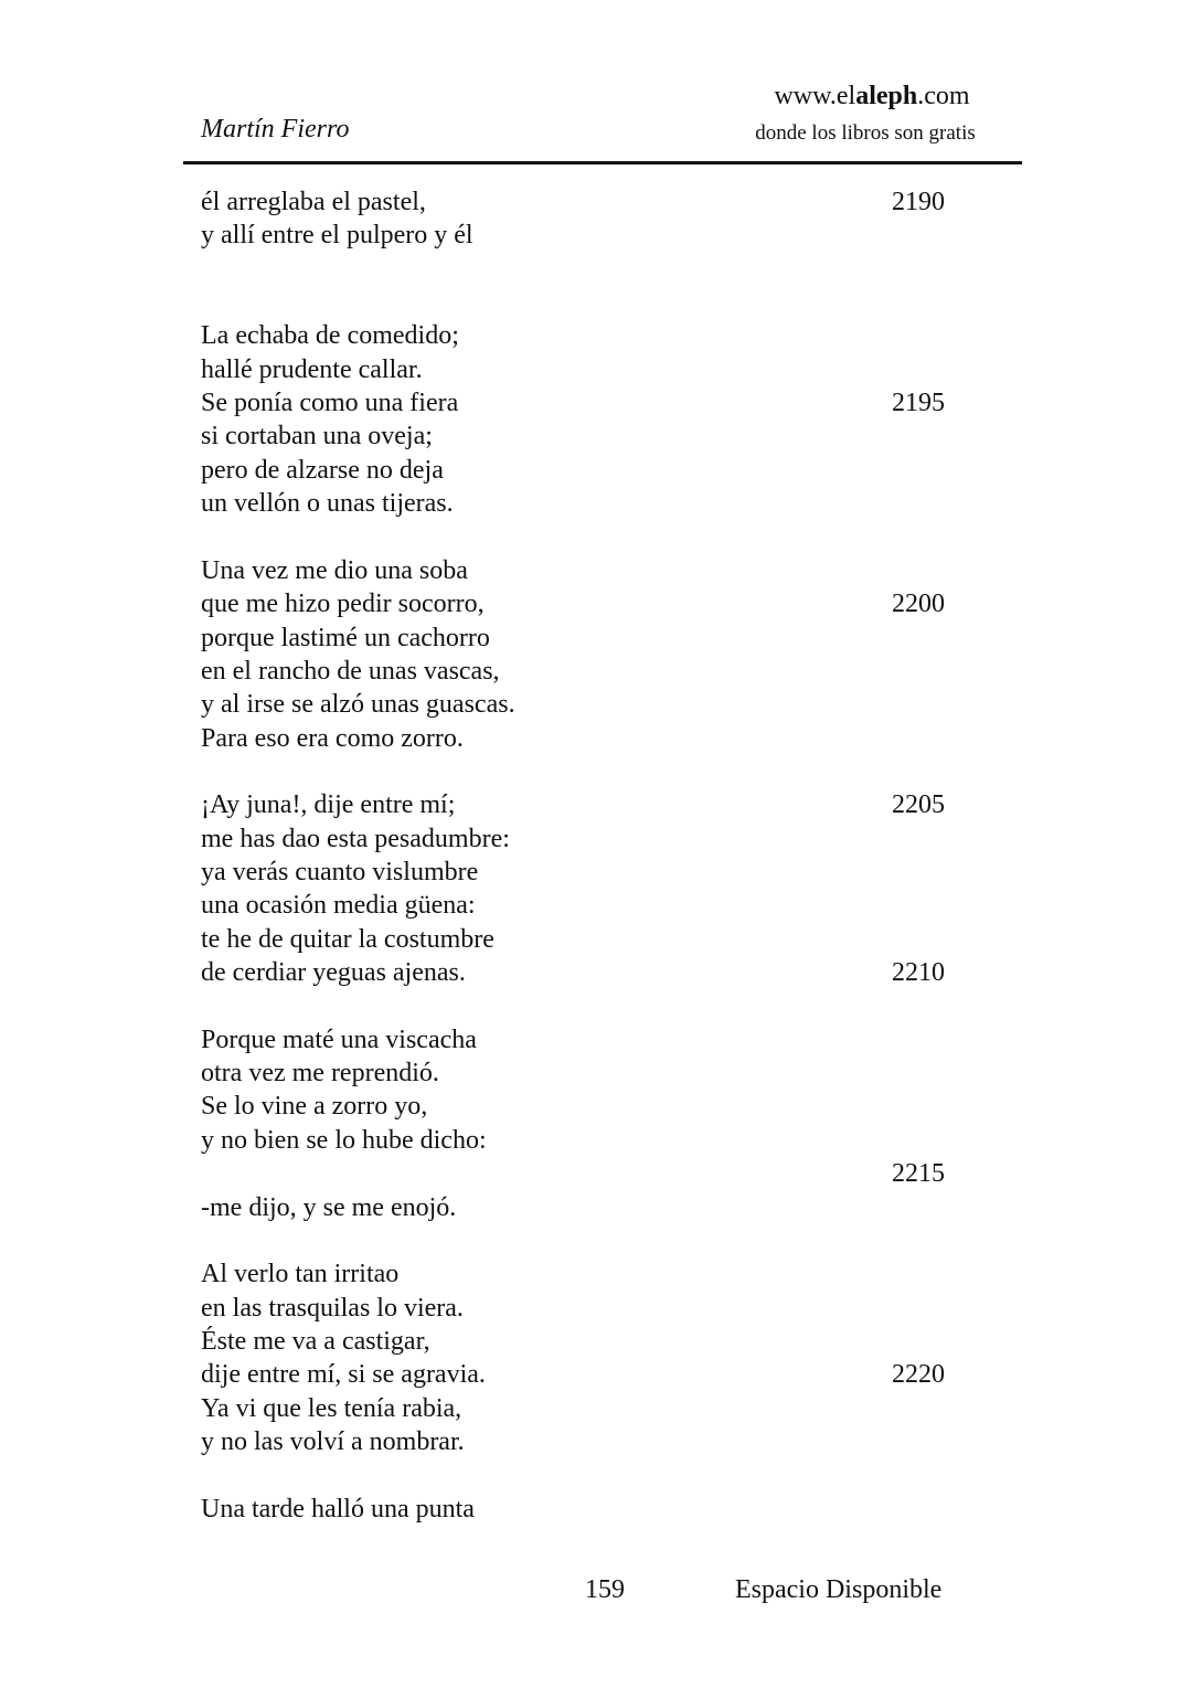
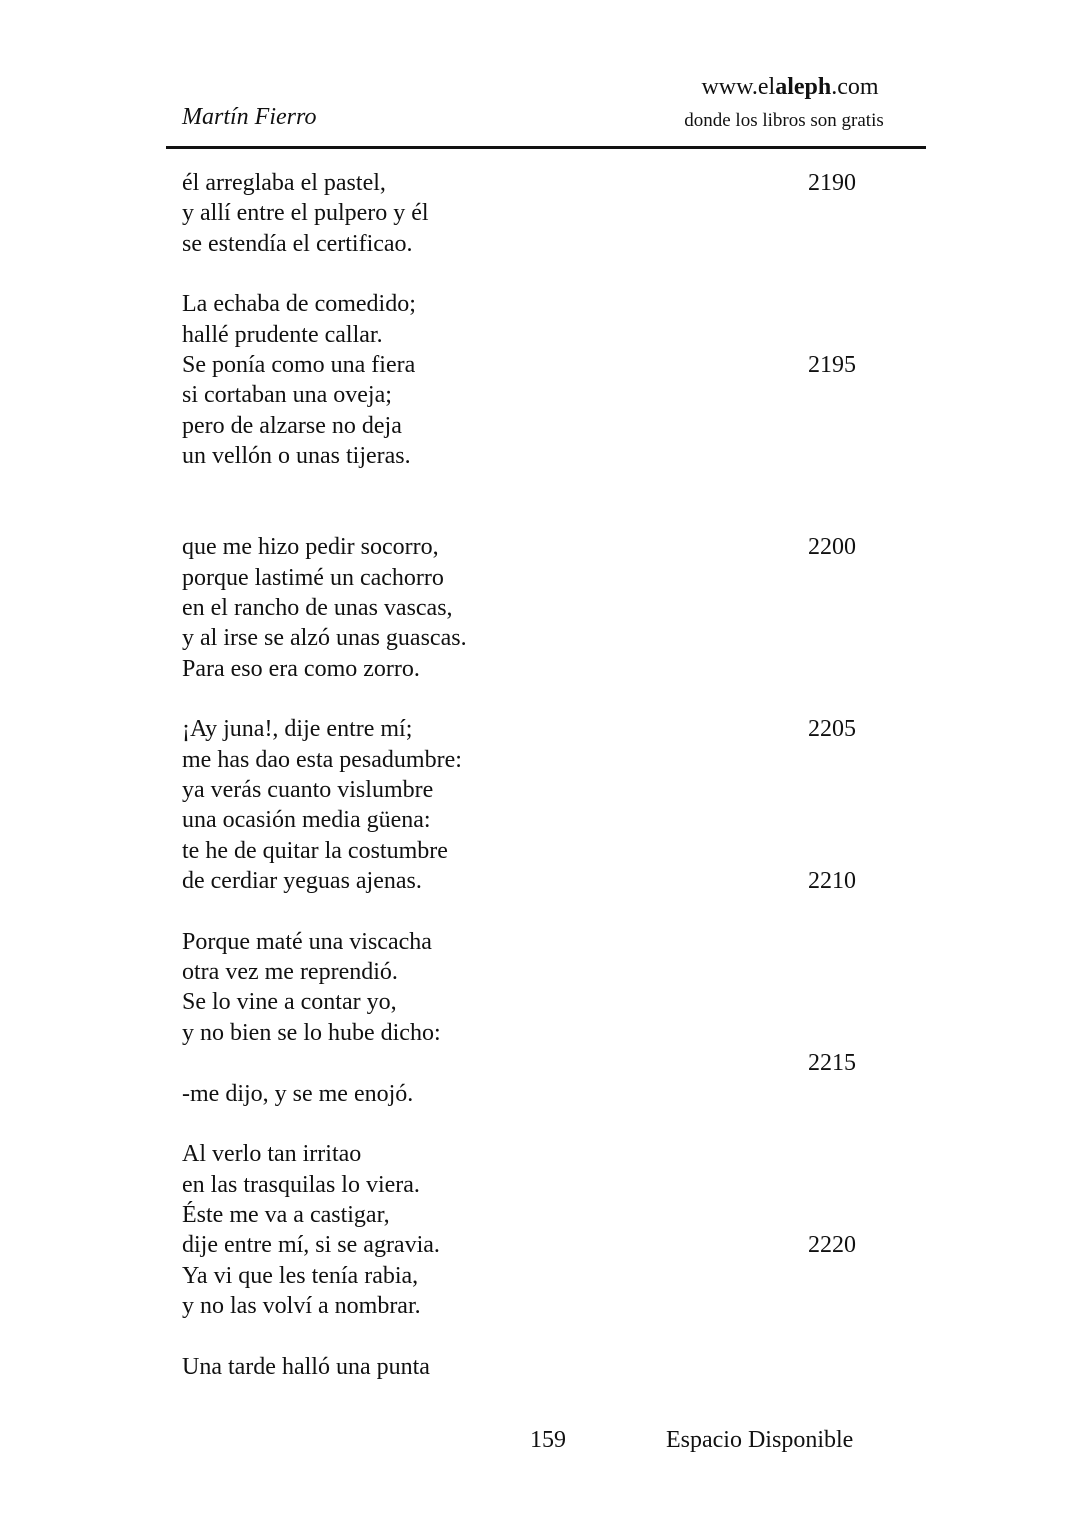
  Martín Fierro
  www.elaleph.com
  donde los libros son gratis
  él arreglaba el pastel,
  2190
  y allí entre el pulpero y él
+ se estendía el certificao.
  La echaba de comedido;
  hallé prudente callar.
  Se ponía como una fiera
  2195
  si cortaban una oveja;
  pero de alzarse no deja
  un vellón o unas tijeras.
- Una vez me dio una soba
  que me hizo pedir socorro,
  2200
  porque lastimé un cachorro
  en el rancho de unas vascas,
  y al irse se alzó unas guascas.
  Para eso era como zorro.
  ¡Ay juna!, dije entre mí;
  2205
  me has dao esta pesadumbre:
  ya verás cuanto vislumbre
  una ocasión media güena:
  te he de quitar la costumbre
  de cerdiar yeguas ajenas.
  2210
  Porque maté una viscacha
  otra vez me reprendió.
- Se lo vine a zorro yo,
+ Se lo vine a contar yo,
  y no bien se lo hube dicho:
  2215
  -me dijo, y se me enojó.
  Al verlo tan irritao
  en las trasquilas lo viera.
  Éste me va a castigar,
  dije entre mí, si se agravia.
  2220
  Ya vi que les tenía rabia,
  y no las volví a nombrar.
  Una tarde halló una punta
  159
  Espacio Disponible
